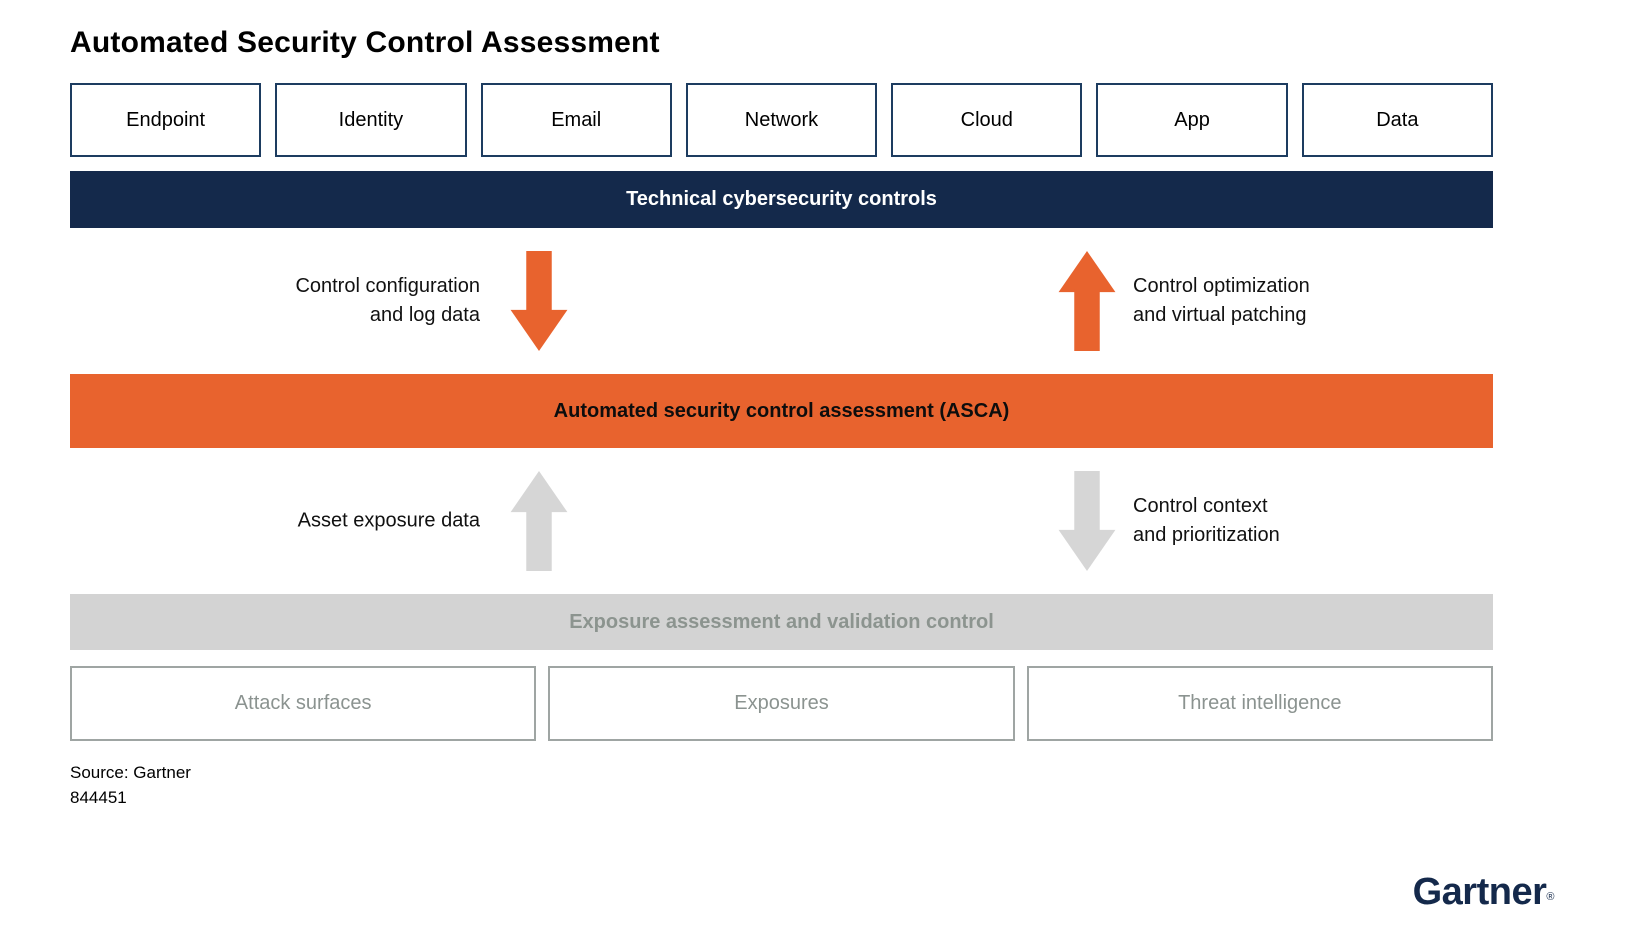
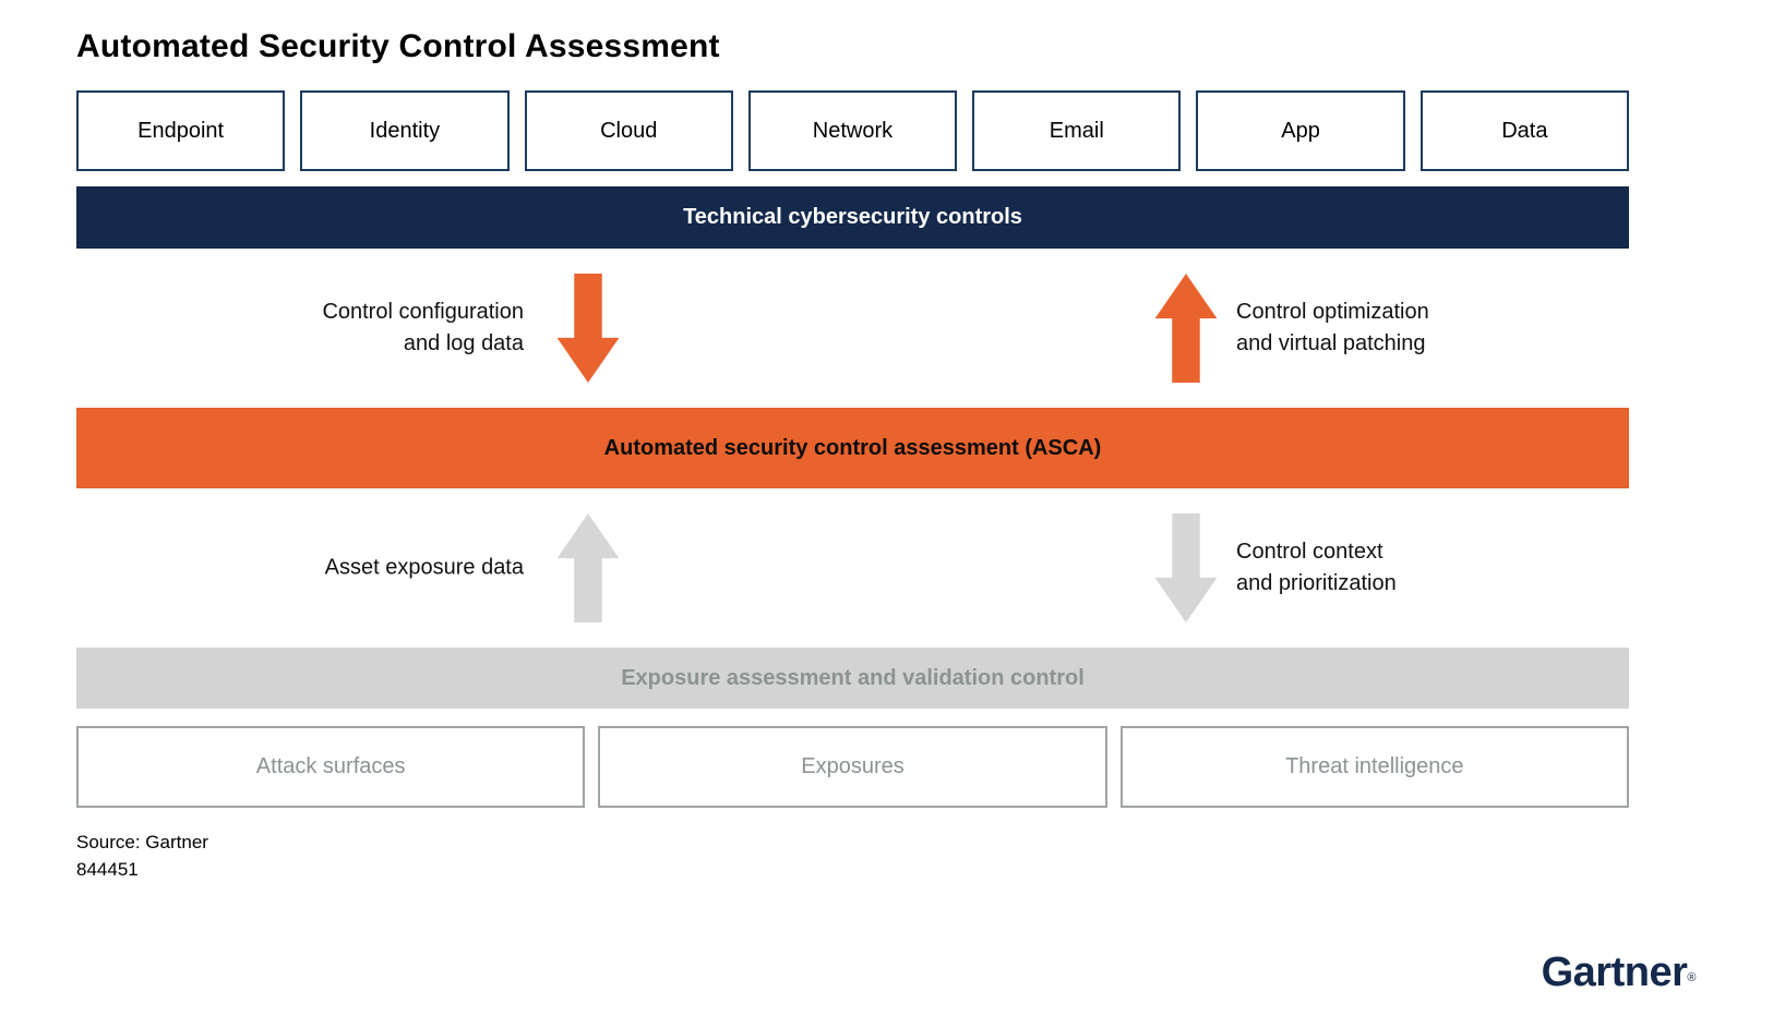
  Automated Security Control Assessment
  Endpoint
  Identity
- Email
+ Cloud
  Network
- Cloud
+ Email
  App
  Data
  Technical cybersecurity controls
  Control configuration
  and log data
  Control optimization
  and virtual patching
  Automated security control assessment (ASCA)
  Asset exposure data
  Control context
  and prioritization
  Exposure assessment and validation control
  Attack surfaces
  Exposures
  Threat intelligence
  Source: Gartner
  844451
  Gartner®
